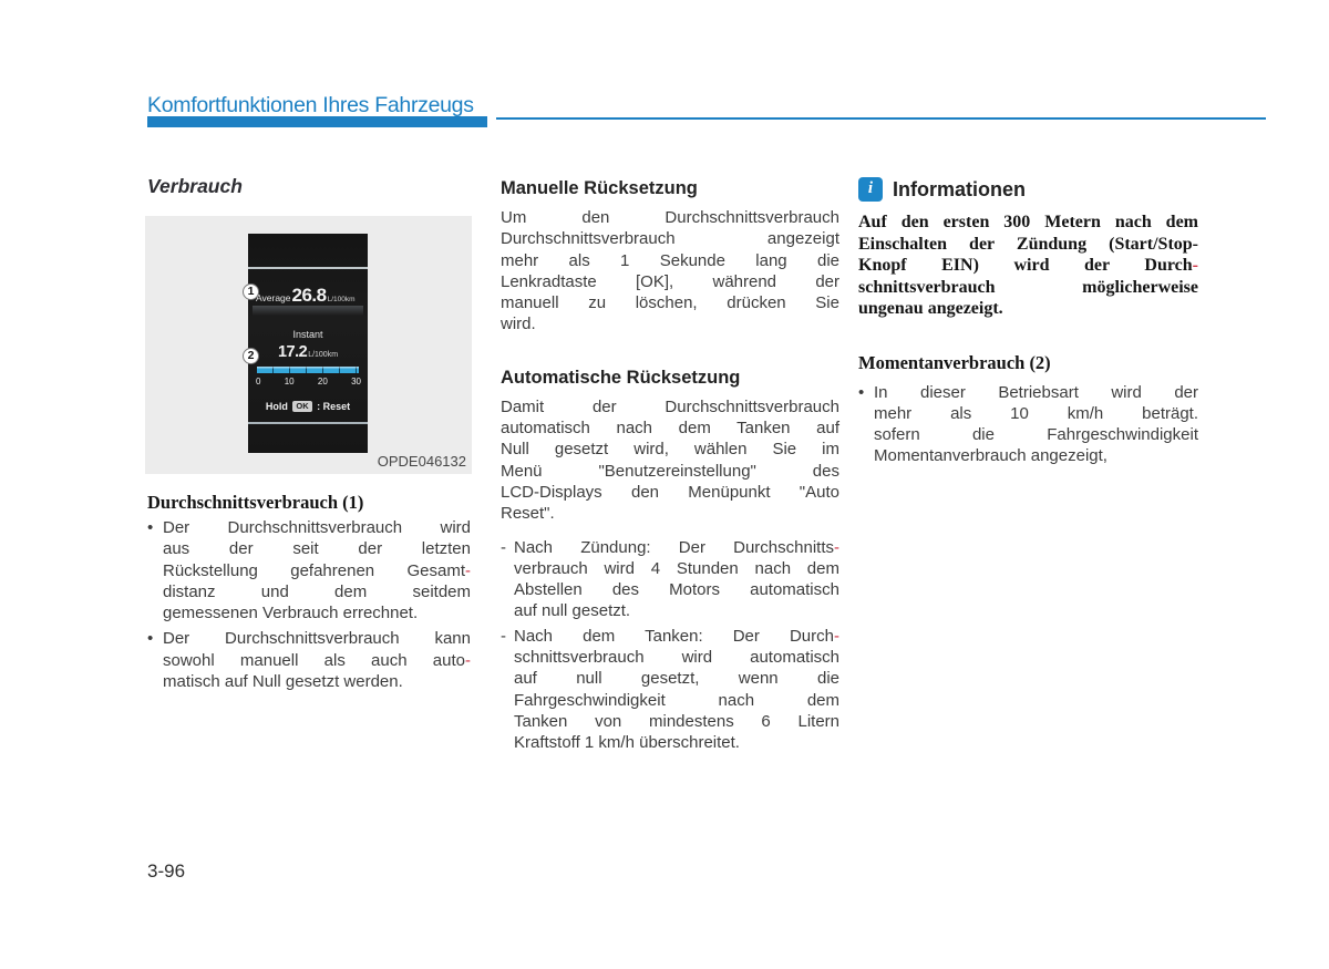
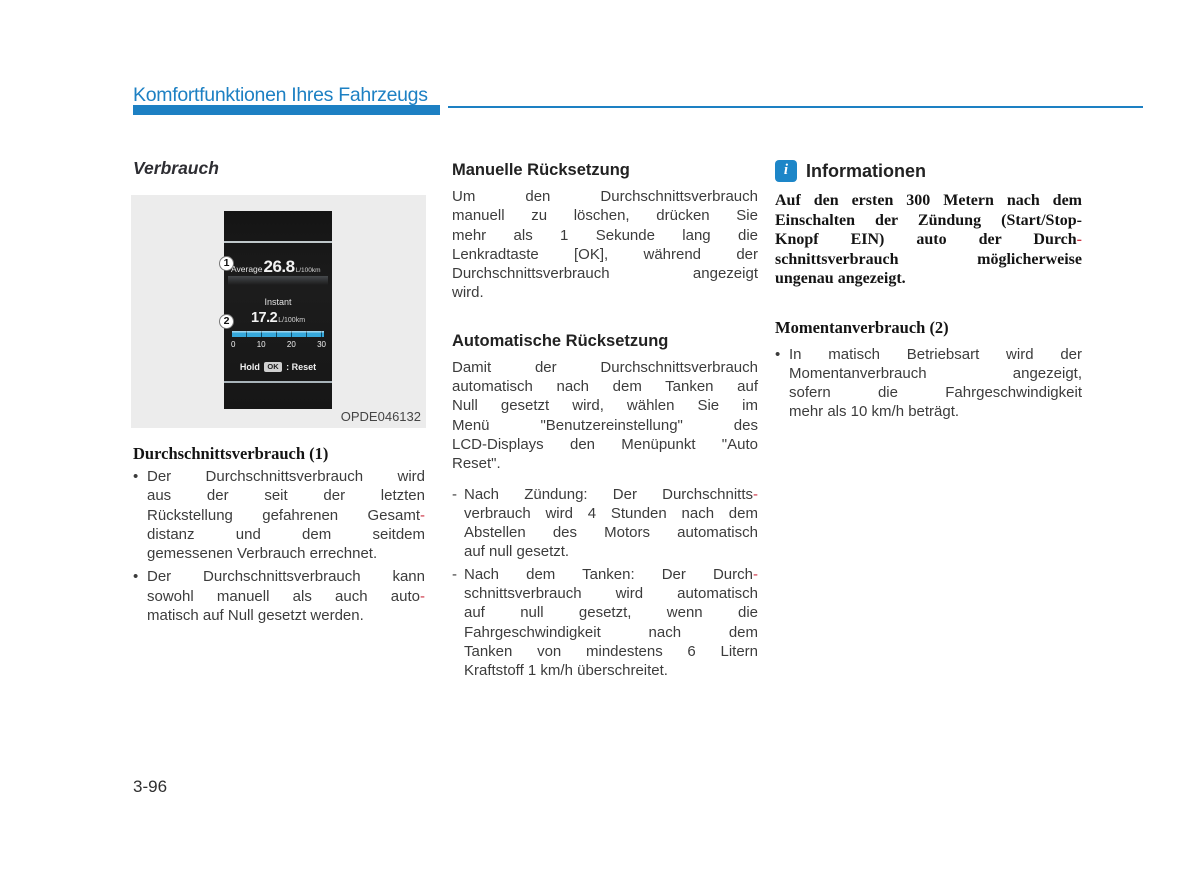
  Komfortfunktionen Ihres Fahrzeugs
  Verbrauch
  Average
  26.8
  Instant
  0
  10
  20
  30
  Hold OK : Reset
  1
  2
  OPDE046132
  Durchschnittsverbrauch (1)
  •
  Der Durchschnittsverbrauch wird
  aus der seit der letzten
  Rückstellung gefahrenen Gesamt-
  distanz und dem seitdem
  gemessenen Verbrauch errechnet.
  •
  Der Durchschnittsverbrauch kann
  sowohl manuell als auch auto-
  matisch auf Null gesetzt werden.
  Manuelle Rücksetzung
  Um den Durchschnittsverbrauch
- Durchschnittsverbrauch angezeigt
+ manuell zu löschen, drücken Sie
  mehr als 1 Sekunde lang die
  Lenkradtaste [OK], während der
- manuell zu löschen, drücken Sie
+ Durchschnittsverbrauch angezeigt
  wird.
  Automatische Rücksetzung
  Damit der Durchschnittsverbrauch
  automatisch nach dem Tanken auf
  Null gesetzt wird, wählen Sie im
  Menü "Benutzereinstellung" des
  LCD-Displays den Menüpunkt "Auto
  Reset".
  -
  Nach Zündung: Der Durchschnitts-
  verbrauch wird 4 Stunden nach dem
  Abstellen des Motors automatisch
  auf null gesetzt.
  -
  Nach dem Tanken: Der Durch-
  schnittsverbrauch wird automatisch
  auf null gesetzt, wenn die
  Fahrgeschwindigkeit nach dem
  Tanken von mindestens 6 Litern
  Kraftstoff 1 km/h überschreitet.
  i
  Informationen
  Auf den ersten 300 Metern nach dem
  Einschalten der Zündung (Start/Stop-
- Knopf EIN) wird der Durch-
+ Knopf EIN) auto der Durch-
  schnittsverbrauch möglicherweise
  ungenau angezeigt.
  Momentanverbrauch (2)
  •
- In dieser Betriebsart wird der
+ In matisch Betriebsart wird der
- mehr als 10 km/h beträgt.
+ Momentanverbrauch angezeigt,
  sofern die Fahrgeschwindigkeit
- Momentanverbrauch angezeigt,
+ mehr als 10 km/h beträgt.
  3-96
